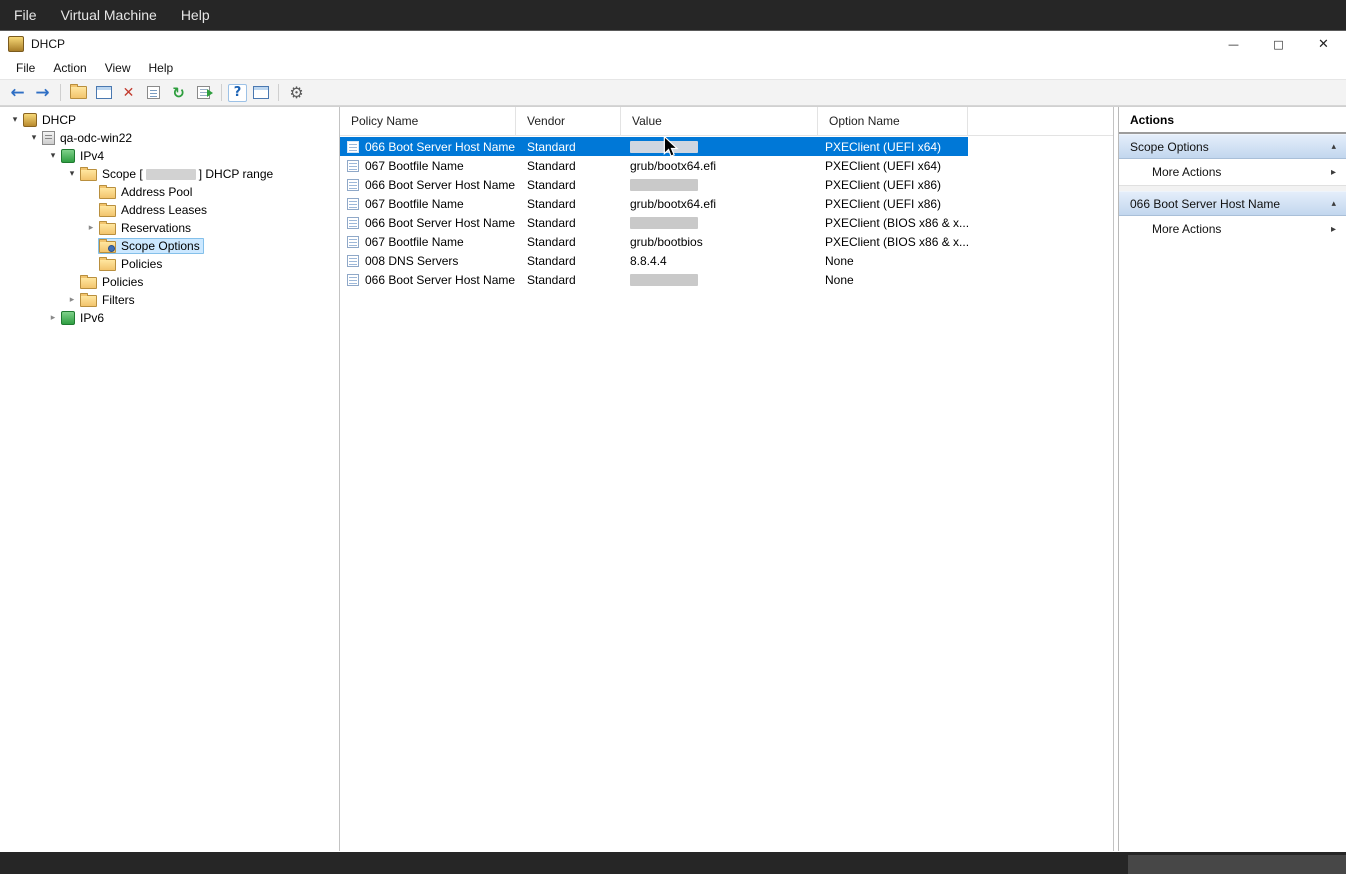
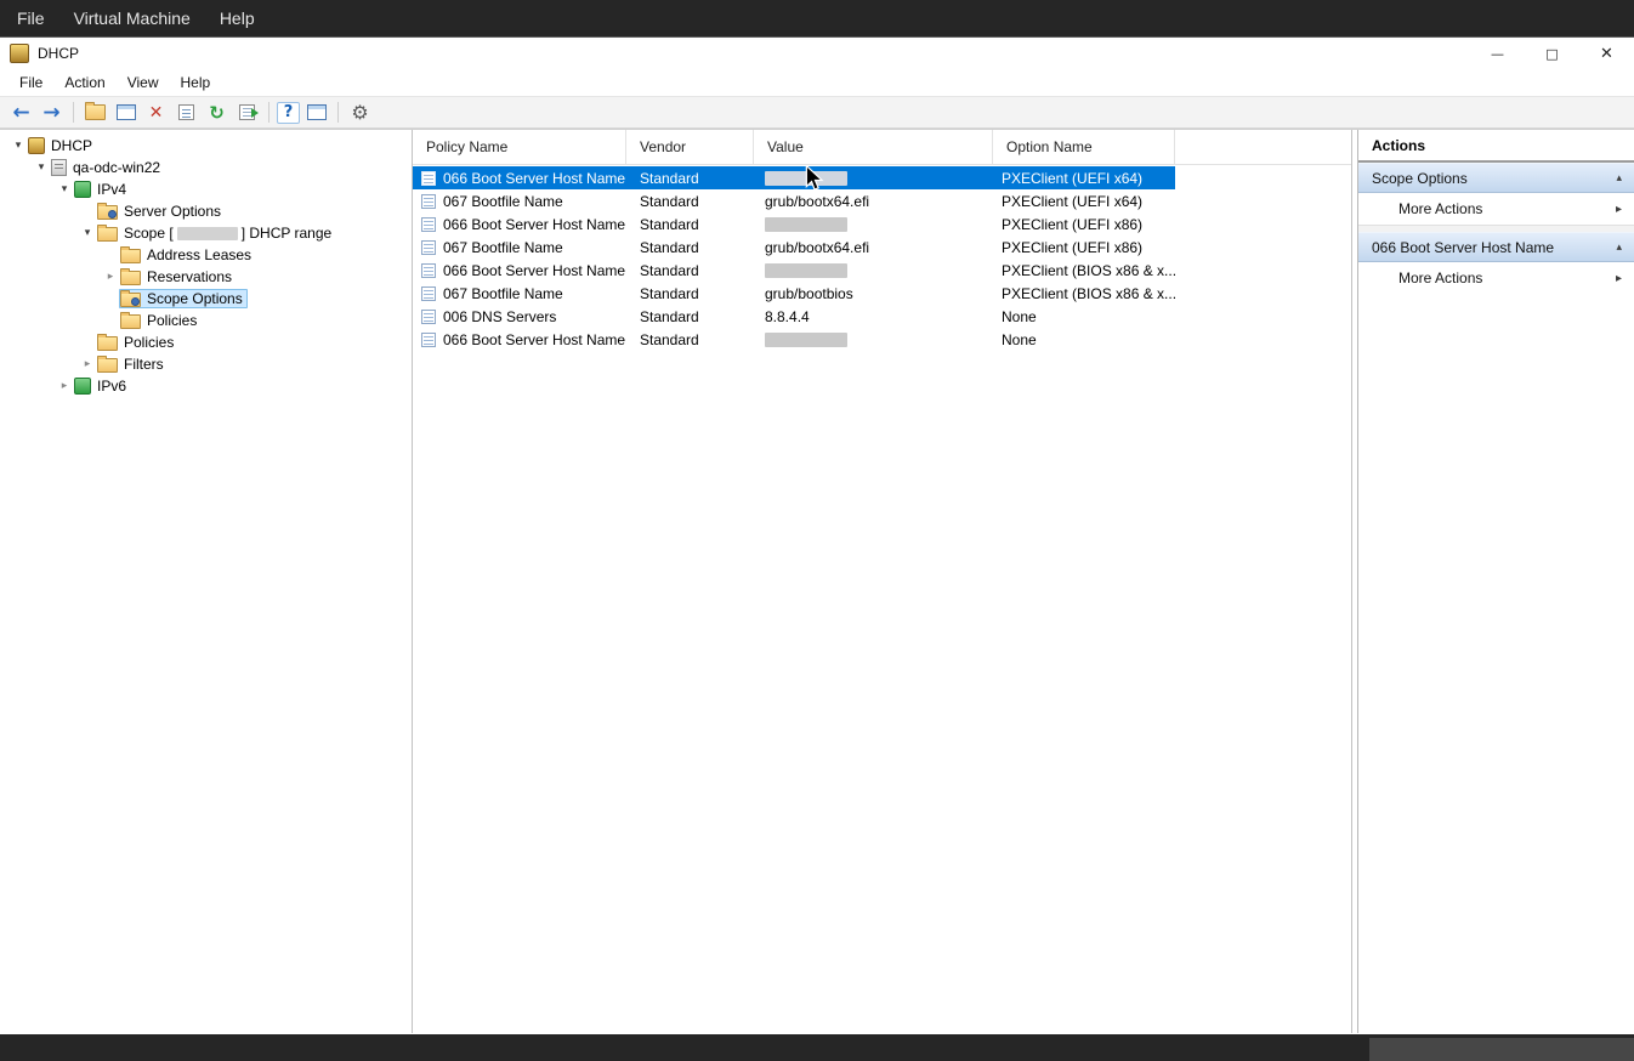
  File
  Virtual Machine
  Help
  DHCP
  —
  □
  ✕
  File
  Action
  View
  Help
  ←
  →
  ✕
  ↻
  ?
  ⚙
  ▾
  DHCP
  ▾
  qa-odc-win22
  ▾
  IPv4
+ Server Options
  ▾
  Scope [
  ] DHCP range
- Address Pool
  Address Leases
  ▸
  Reservations
  Scope Options
  Policies
  Policies
  ▸
  Filters
  ▸
  IPv6
  Policy Name
  Vendor
  Value
  Option Name
  066 Boot Server Host Name
  Standard
  PXEClient (UEFI x64)
  067 Bootfile Name
  Standard
  grub/bootx64.efi
  PXEClient (UEFI x64)
  066 Boot Server Host Name
  Standard
  PXEClient (UEFI x86)
  067 Bootfile Name
  Standard
  grub/bootx64.efi
  PXEClient (UEFI x86)
  066 Boot Server Host Name
  Standard
  PXEClient (BIOS x86 & x...
  067 Bootfile Name
  Standard
  grub/bootbios
  PXEClient (BIOS x86 & x...
- 008 DNS Servers
+ 006 DNS Servers
  Standard
  8.8.4.4
  None
  066 Boot Server Host Name
  Standard
  None
  Actions
  Scope Options
  ▴
  More Actions
  ▸
  066 Boot Server Host Name
  ▴
  More Actions
  ▸
